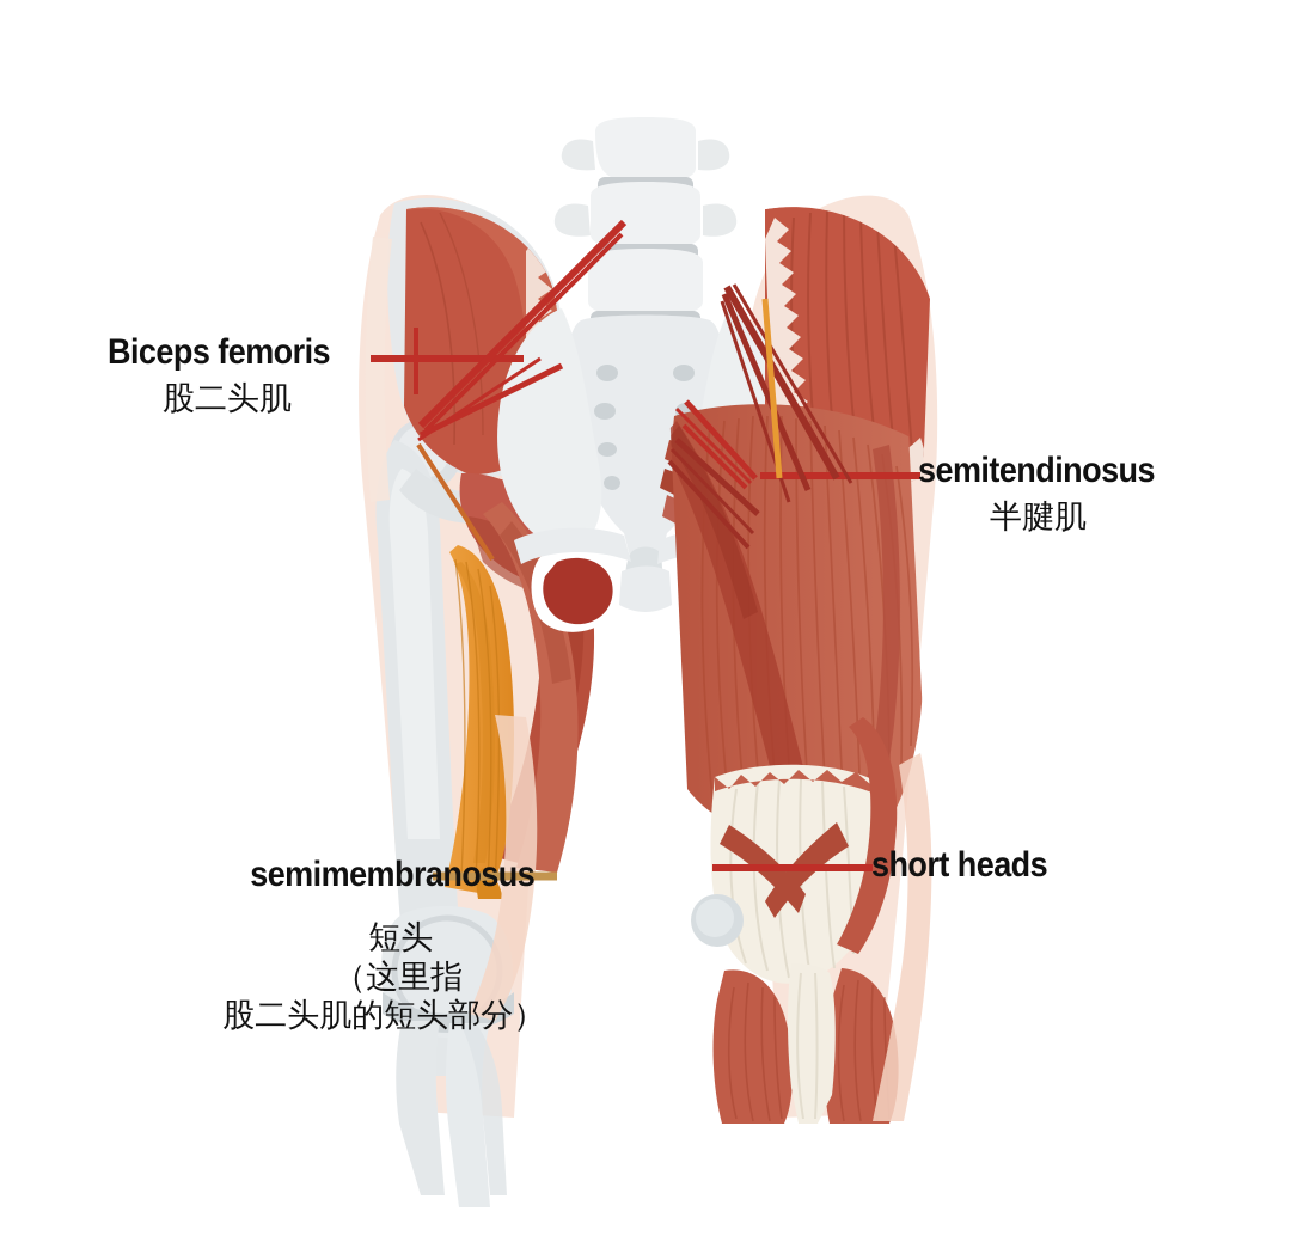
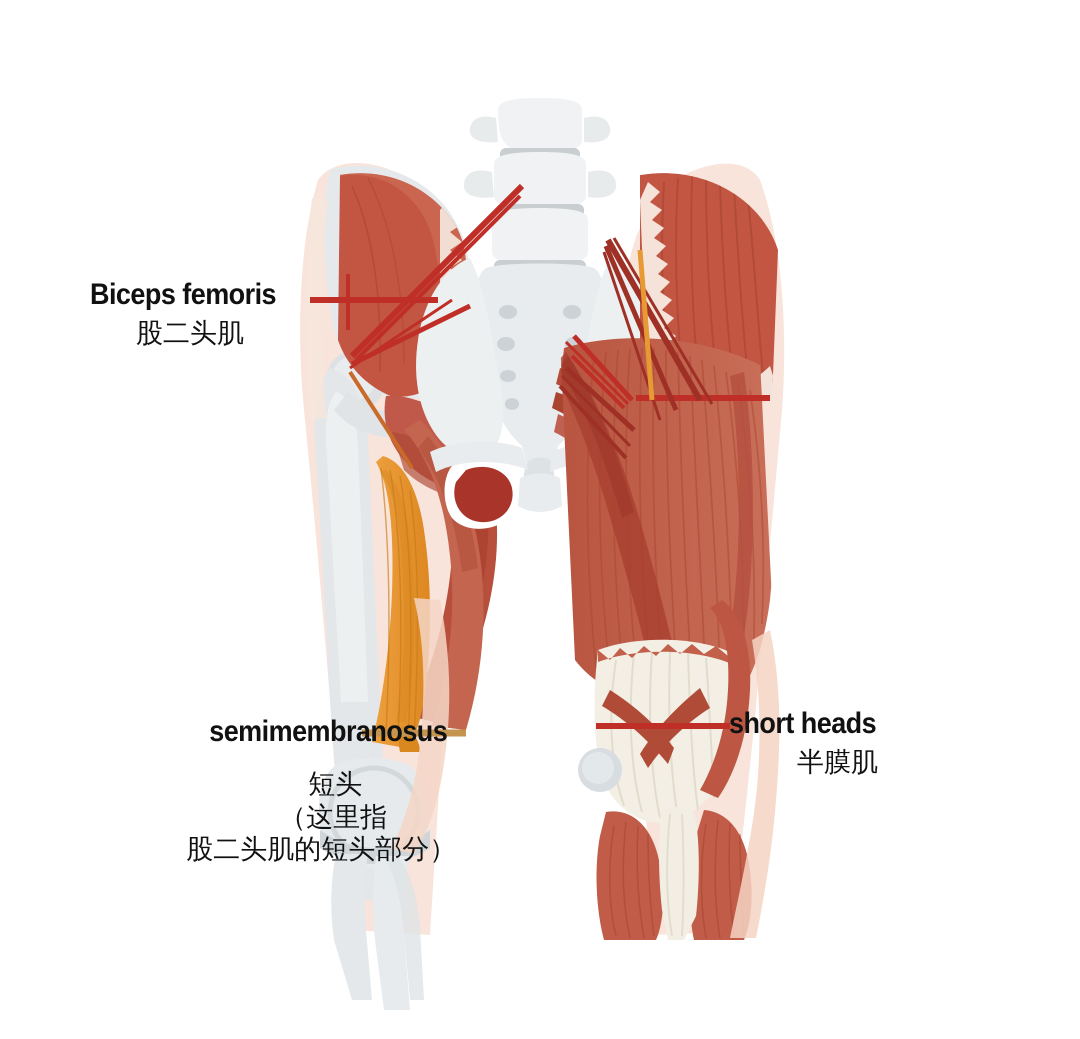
  Biceps femoris
  股二头肌
- semitendinosus
- 半腱肌
  short heads
+ 半膜肌
  semimembranosus
  短头
  （这里指
  股二头肌的短头部分）
